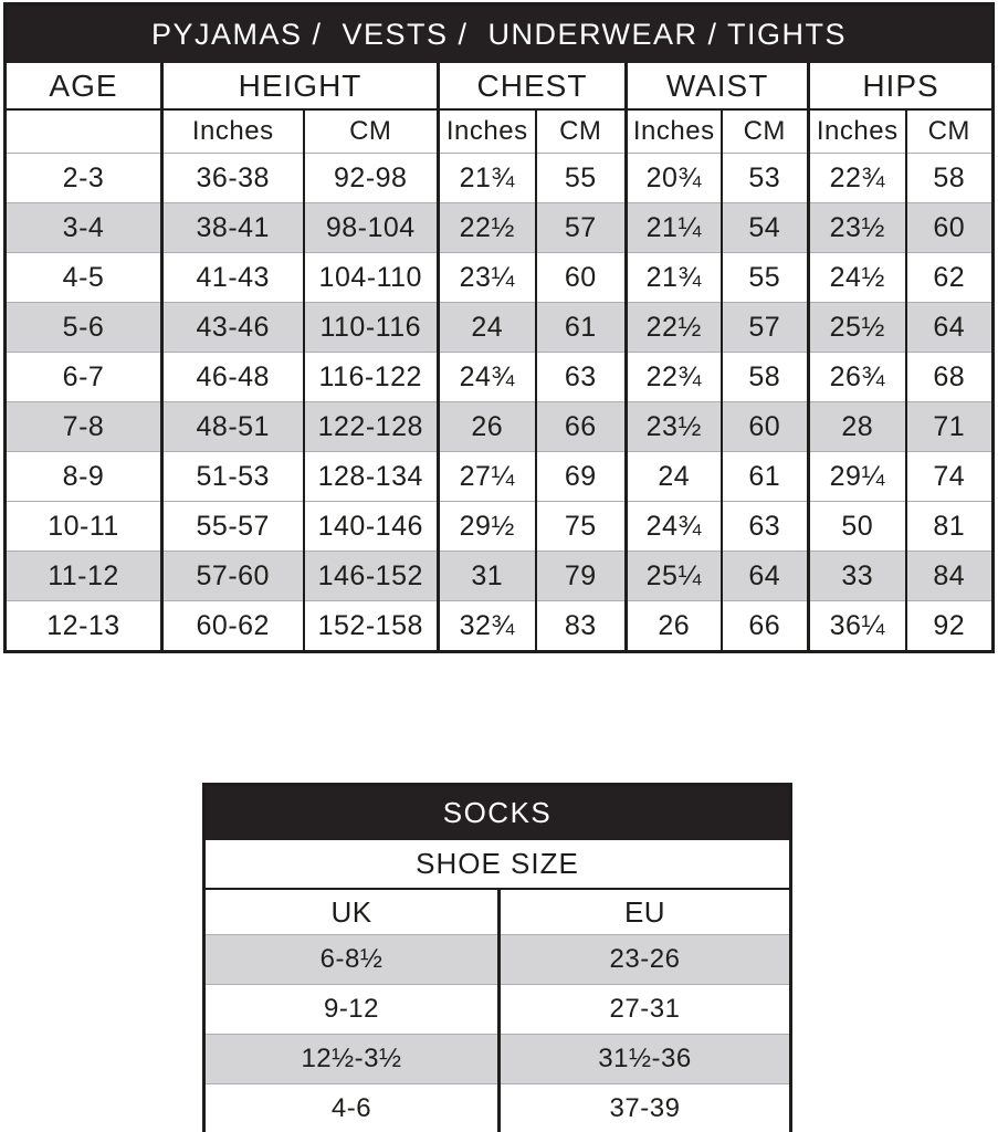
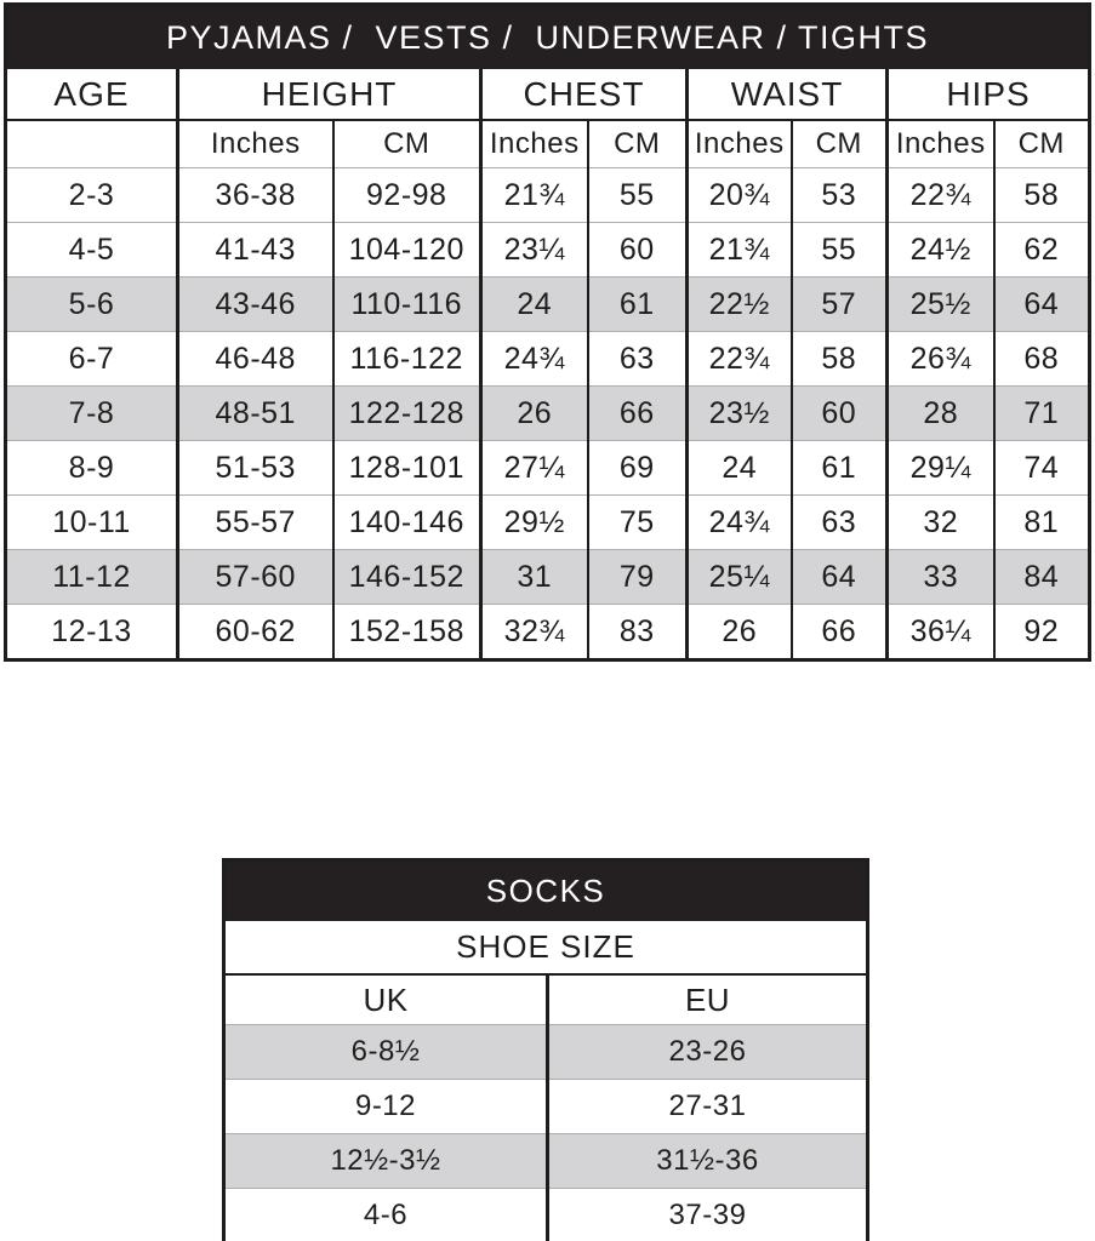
  PYJAMAS / VESTS / UNDERWEAR / TIGHTS
  AGE	HEIGHT	CHEST	WAIST	HIPS
  	Inches	CM	Inches	CM	Inches	CM	Inches	CM
  2-3	36-38	92-98	21¾	55	20¾	53	22¾	58
- 3-4	38-41	98-104	22½	57	21¼	54	23½	60
- 4-5	41-43	104-110	23¼	60	21¾	55	24½	62
+ 4-5	41-43	104-120	23¼	60	21¾	55	24½	62
  5-6	43-46	110-116	24	61	22½	57	25½	64
  6-7	46-48	116-122	24¾	63	22¾	58	26¾	68
  7-8	48-51	122-128	26	66	23½	60	28	71
- 8-9	51-53	128-134	27¼	69	24	61	29¼	74
+ 8-9	51-53	128-101	27¼	69	24	61	29¼	74
- 10-11	55-57	140-146	29½	75	24¾	63	50	81
+ 10-11	55-57	140-146	29½	75	24¾	63	32	81
  11-12	57-60	146-152	31	79	25¼	64	33	84
  12-13	60-62	152-158	32¾	83	26	66	36¼	92
  SOCKS
  SHOE SIZE
  UK	EU
  6-8½	23-26
  9-12	27-31
  12½-3½	31½-36
  4-6	37-39
